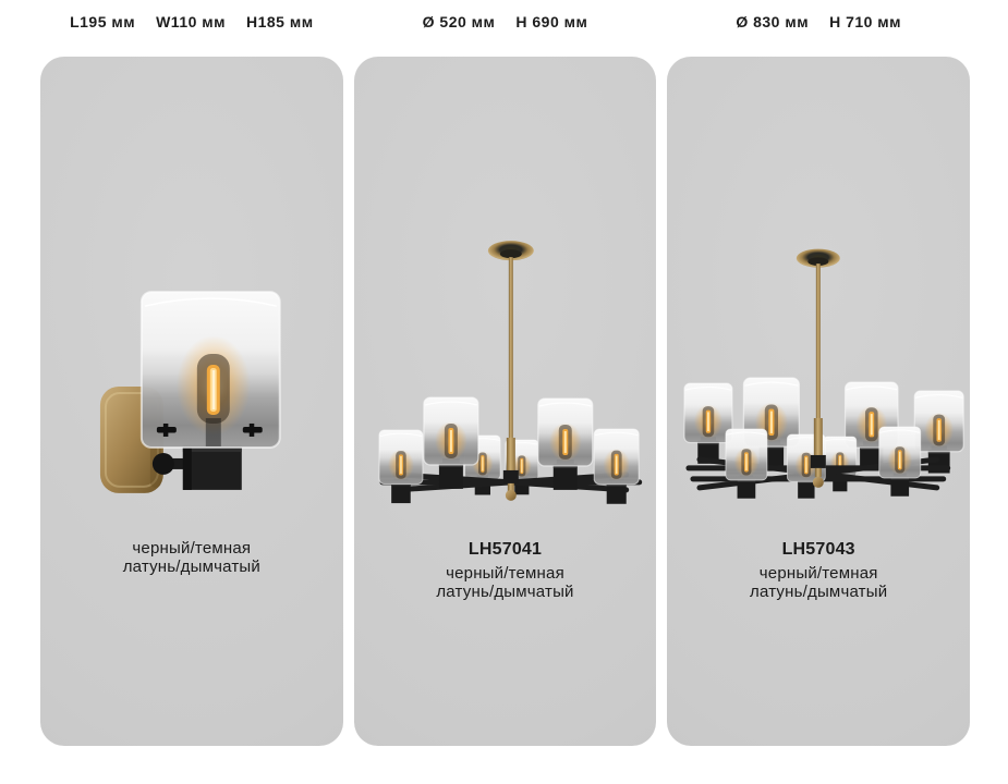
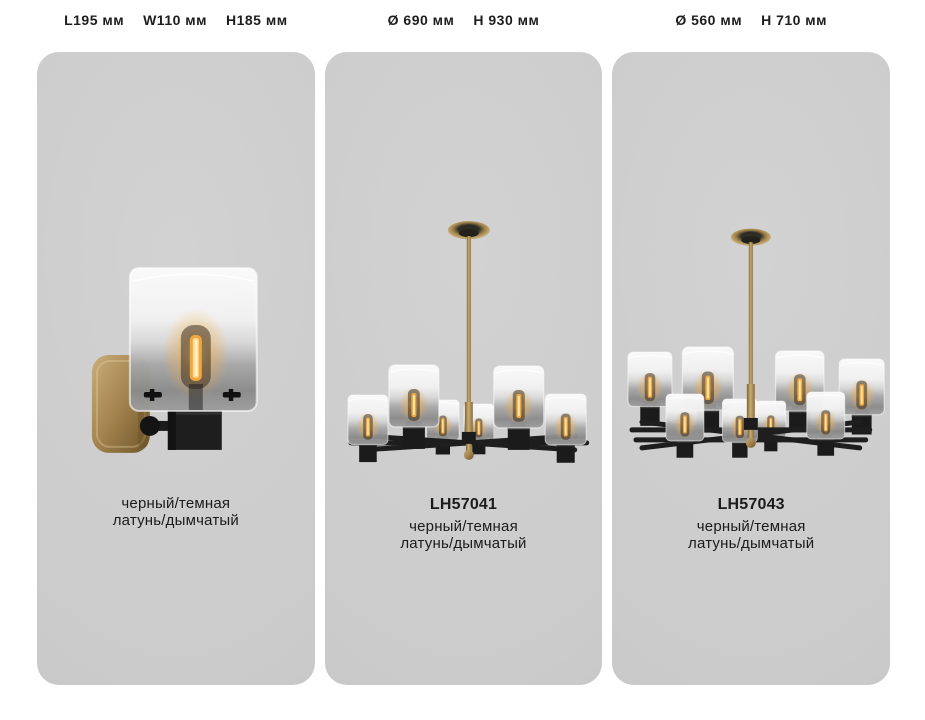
  L195 мм
  W110 мм
  H185 мм
  черный/темная
  латунь/дымчатый
- Ø 520 мм
+ Ø 690 мм
- H 690 мм
+ H 930 мм
  LH57041
  черный/темная
  латунь/дымчатый
- Ø 830 мм
+ Ø 560 мм
  H 710 мм
  LH57043
  черный/темная
  латунь/дымчатый
